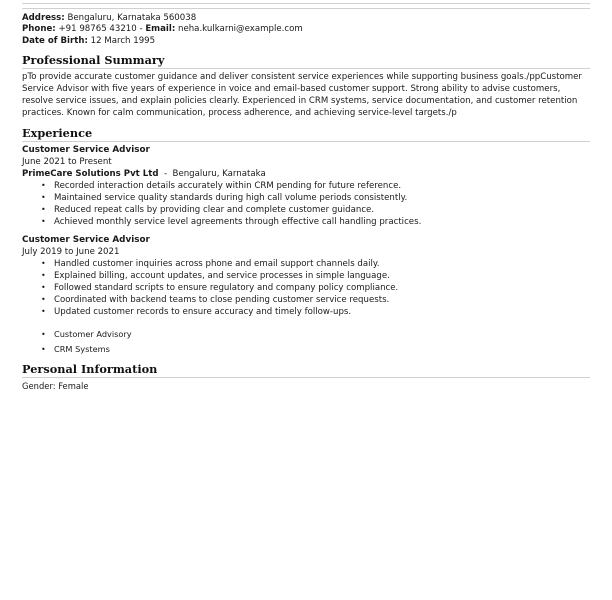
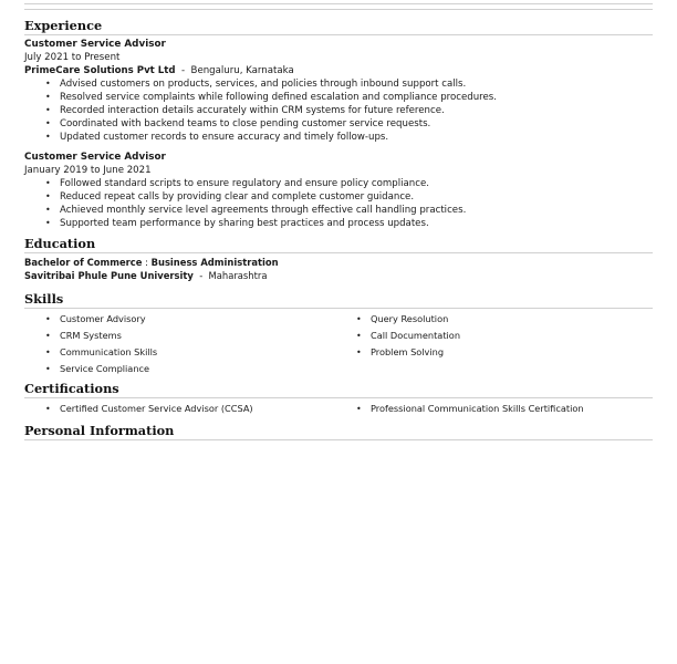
- Address: Bengaluru, Karnataka 560038
- Phone: +91 98765 43210 - Email: neha.kulkarni@example.com
- Date of Birth: 12 March 1995
- Professional Summary
- pTo provide accurate customer guidance and deliver consistent service experiences while supporting business goals./ppCustomer Service Advisor with five years of experience in voice and email-based customer support. Strong ability to advise customers, resolve service issues, and explain policies clearly. Experienced in CRM systems, service documentation, and customer retention practices. Known for calm communication, process adherence, and achieving service-level targets./p
  Experience
  Customer Service Advisor
- June 2021 to Present
+ July 2021 to Present
  PrimeCare Solutions Pvt Ltd - Bengaluru, Karnataka
+ Advised customers on products, services, and policies through inbound support calls.
+ Resolved service complaints while following defined escalation and compliance procedures.
- Recorded interaction details accurately within CRM pending for future reference.
+ Recorded interaction details accurately within CRM systems for future reference.
- Maintained service quality standards during high call volume periods consistently.
- Reduced repeat calls by providing clear and complete customer guidance.
+ Coordinated with backend teams to close pending customer service requests.
- Achieved monthly service level agreements through effective call handling practices.
+ Updated customer records to ensure accuracy and timely follow-ups.
  Customer Service Advisor
- July 2019 to June 2021
+ January 2019 to June 2021
- Handled customer inquiries across phone and email support channels daily.
- Explained billing, account updates, and service processes in simple language.
- Followed standard scripts to ensure regulatory and company policy compliance.
+ Followed standard scripts to ensure regulatory and ensure policy compliance.
- Coordinated with backend teams to close pending customer service requests.
+ Reduced repeat calls by providing clear and complete customer guidance.
- Updated customer records to ensure accuracy and timely follow-ups.
+ Achieved monthly service level agreements through effective call handling practices.
+ Supported team performance by sharing best practices and process updates.
+ Education
+ Bachelor of Commerce : Business Administration
+ Savitribai Phule Pune University - Maharashtra
+ Skills
  Customer Advisory
  CRM Systems
+ Communication Skills
+ Service Compliance
+ Query Resolution
+ Call Documentation
+ Problem Solving
+ Certifications
+ Certified Customer Service Advisor (CCSA)
+ Professional Communication Skills Certification
  Personal Information
- Gender: Female
